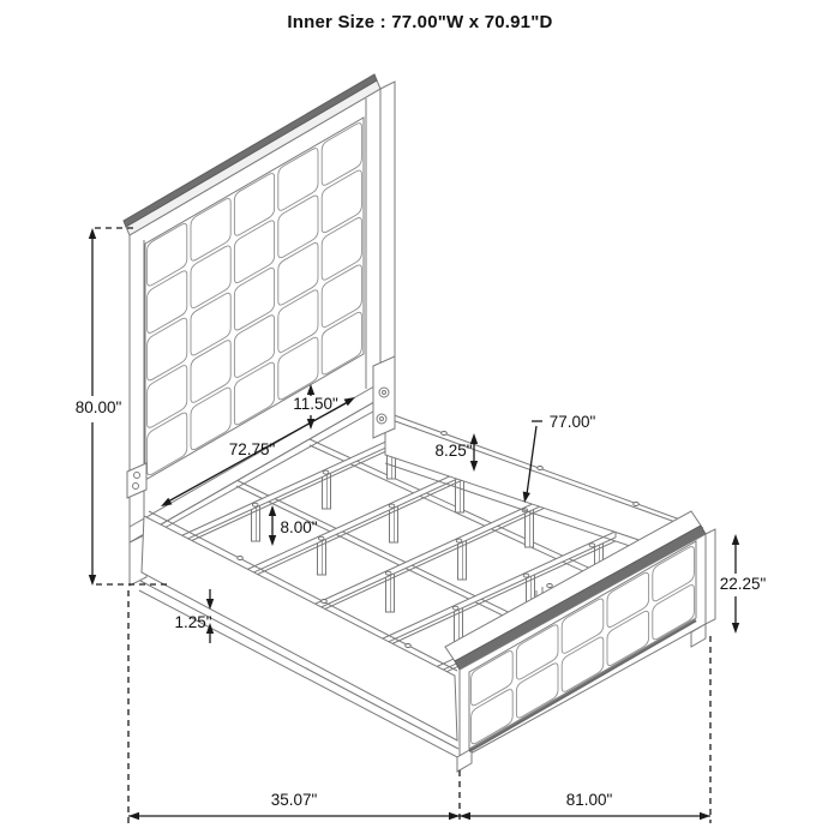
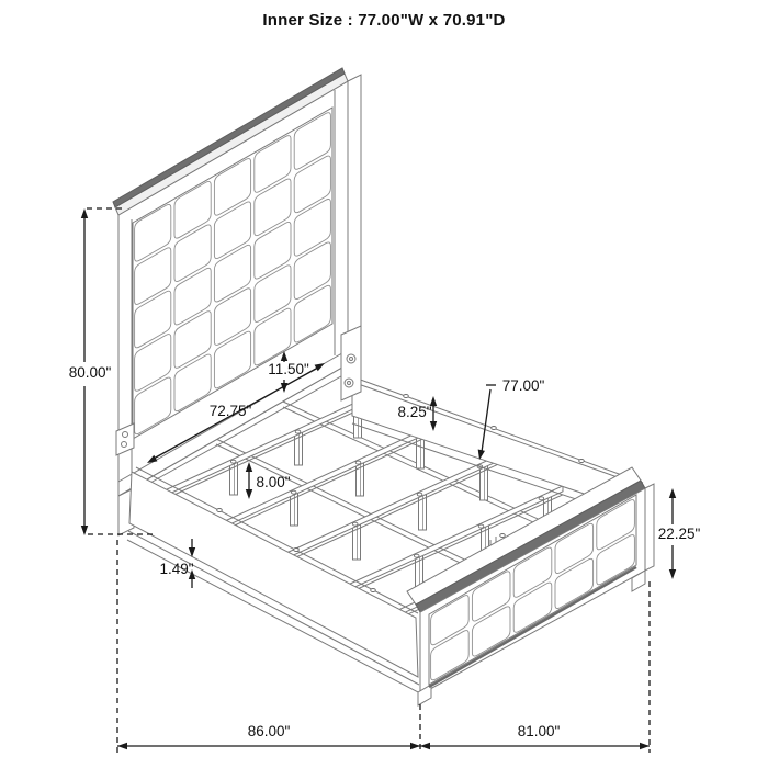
  Inner Size : 77.00"W x 70.91"D
  80.00"
  72.75"
  11.50"
  8.25"
  77.00"
  8.00"
- 1.25"
+ 1.49"
  22.25"
- 35.07"
+ 86.00"
  81.00"
